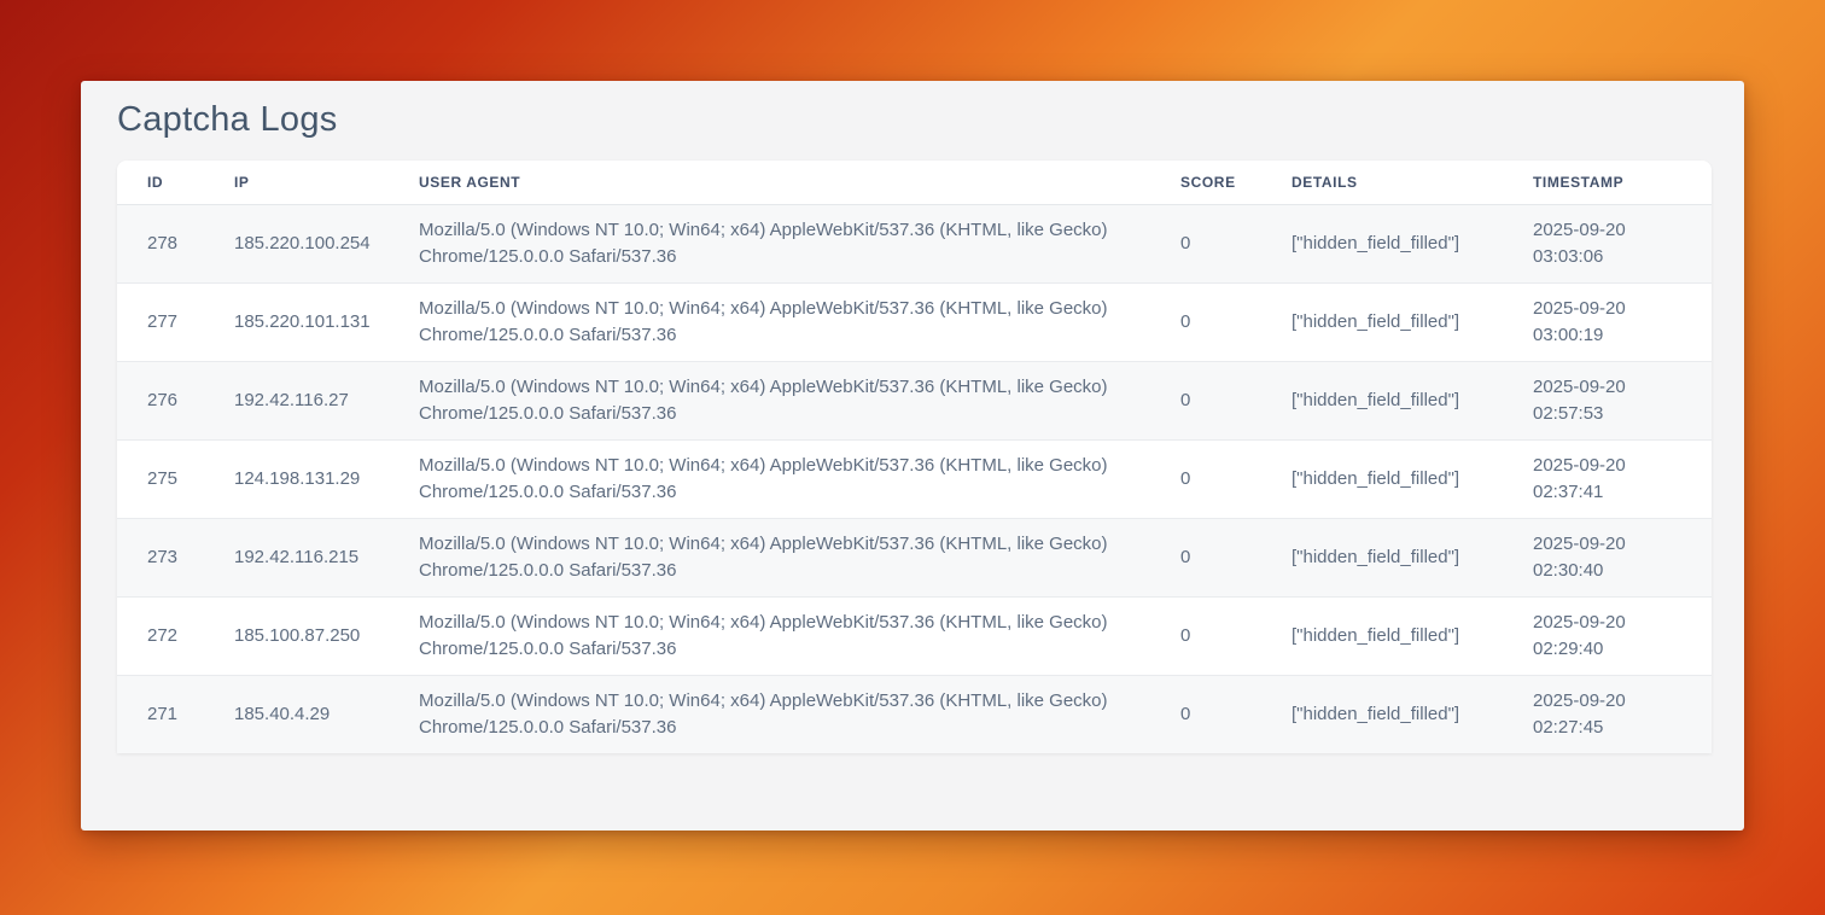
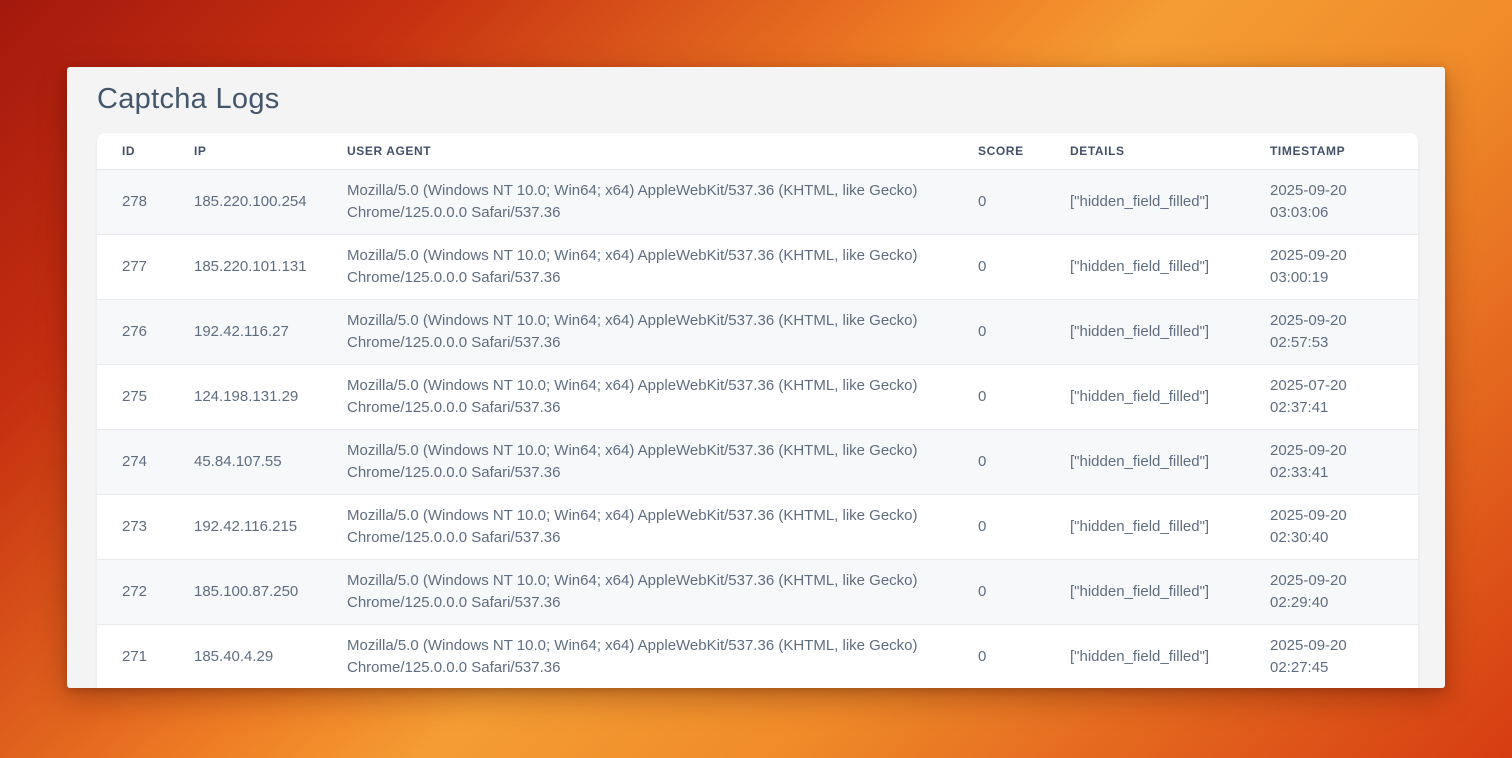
  Captcha Logs
  ID	IP	USER AGENT	SCORE	DETAILS	TIMESTAMP
  278	185.220.100.254	Mozilla/5.0 (Windows NT 10.0; Win64; x64) AppleWebKit/537.36 (KHTML, like Gecko) Chrome/125.0.0.0 Safari/537.36	0	["hidden_field_filled"]	2025-09-20 03:03:06
  277	185.220.101.131	Mozilla/5.0 (Windows NT 10.0; Win64; x64) AppleWebKit/537.36 (KHTML, like Gecko) Chrome/125.0.0.0 Safari/537.36	0	["hidden_field_filled"]	2025-09-20 03:00:19
  276	192.42.116.27	Mozilla/5.0 (Windows NT 10.0; Win64; x64) AppleWebKit/537.36 (KHTML, like Gecko) Chrome/125.0.0.0 Safari/537.36	0	["hidden_field_filled"]	2025-09-20 02:57:53
- 275	124.198.131.29	Mozilla/5.0 (Windows NT 10.0; Win64; x64) AppleWebKit/537.36 (KHTML, like Gecko) Chrome/125.0.0.0 Safari/537.36	0	["hidden_field_filled"]	2025-09-20 02:37:41
+ 275	124.198.131.29	Mozilla/5.0 (Windows NT 10.0; Win64; x64) AppleWebKit/537.36 (KHTML, like Gecko) Chrome/125.0.0.0 Safari/537.36	0	["hidden_field_filled"]	2025-07-20 02:37:41
+ 274	45.84.107.55	Mozilla/5.0 (Windows NT 10.0; Win64; x64) AppleWebKit/537.36 (KHTML, like Gecko) Chrome/125.0.0.0 Safari/537.36	0	["hidden_field_filled"]	2025-09-20 02:33:41
  273	192.42.116.215	Mozilla/5.0 (Windows NT 10.0; Win64; x64) AppleWebKit/537.36 (KHTML, like Gecko) Chrome/125.0.0.0 Safari/537.36	0	["hidden_field_filled"]	2025-09-20 02:30:40
  272	185.100.87.250	Mozilla/5.0 (Windows NT 10.0; Win64; x64) AppleWebKit/537.36 (KHTML, like Gecko) Chrome/125.0.0.0 Safari/537.36	0	["hidden_field_filled"]	2025-09-20 02:29:40
  271	185.40.4.29	Mozilla/5.0 (Windows NT 10.0; Win64; x64) AppleWebKit/537.36 (KHTML, like Gecko) Chrome/125.0.0.0 Safari/537.36	0	["hidden_field_filled"]	2025-09-20 02:27:45
